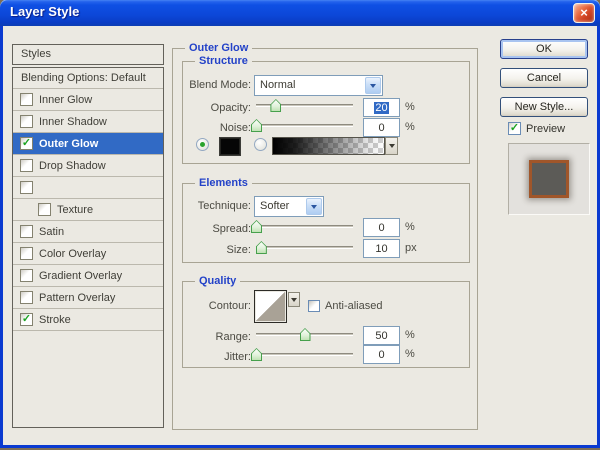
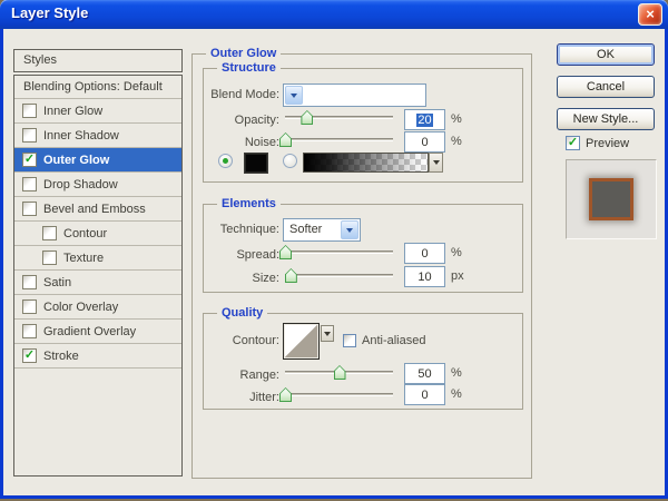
  Layer Style
  ×
  Styles
  Blending Options: Default
  Inner Glow
  Inner Shadow
  Outer Glow
  Drop Shadow
+ Bevel and Emboss
+ Contour
  Texture
  Satin
  Color Overlay
  Gradient Overlay
- Pattern Overlay
  Stroke
  Outer Glow
  Structure
  Blend Mode:
- Normal
  Opacity:
  20
  %
  Noise:
  0
  %
  Elements
  Technique:
  Softer
  Spread:
  0
  %
  Size:
  10
  px
  Quality
  Contour:
  Anti-aliased
  Range:
  50
  %
  Jitter:
  0
  %
  OK
  Cancel
  New Style...
  Preview
